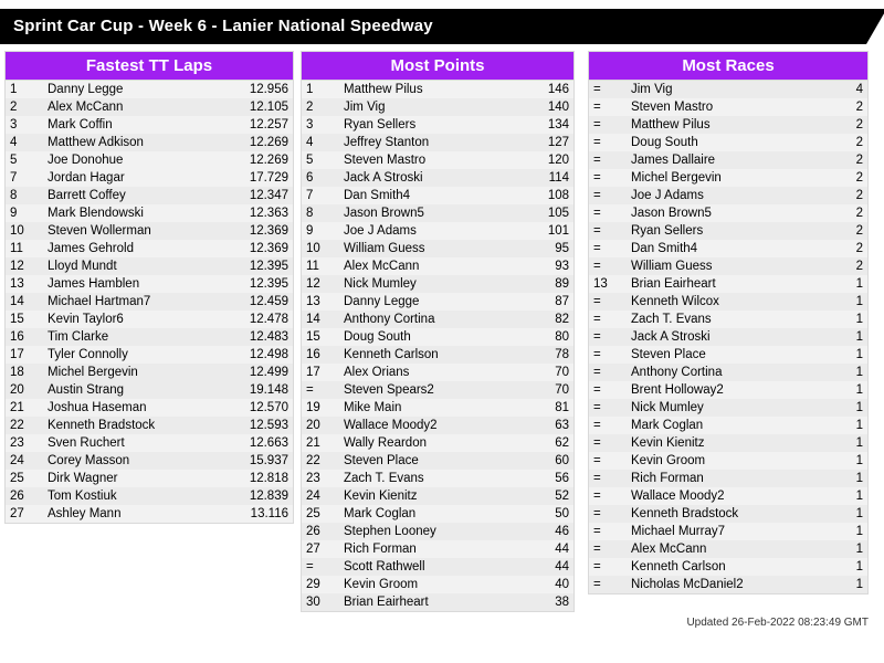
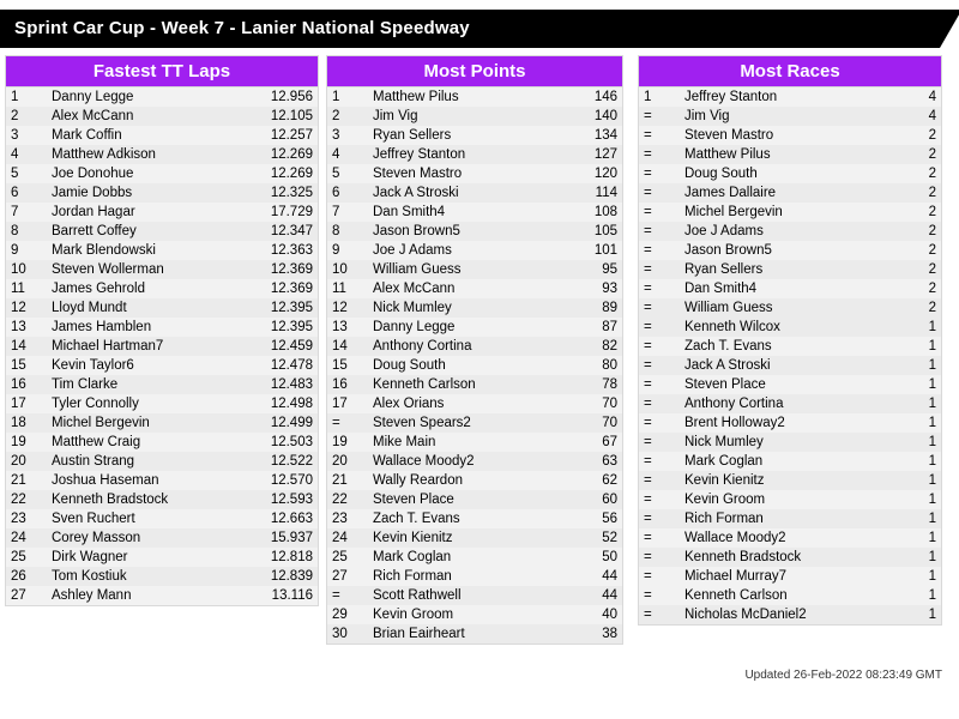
- Sprint Car Cup - Week 6 - Lanier National Speedway
+ Sprint Car Cup - Week 7 - Lanier National Speedway
  Fastest TT Laps
  1	Danny Legge	12.956
  2	Alex McCann	12.105
  3	Mark Coffin	12.257
  4	Matthew Adkison	12.269
  5	Joe Donohue	12.269
+ 6	Jamie Dobbs	12.325
  7	Jordan Hagar	17.729
  8	Barrett Coffey	12.347
  9	Mark Blendowski	12.363
  10	Steven Wollerman	12.369
  11	James Gehrold	12.369
  12	Lloyd Mundt	12.395
  13	James Hamblen	12.395
  14	Michael Hartman7	12.459
  15	Kevin Taylor6	12.478
  16	Tim Clarke	12.483
  17	Tyler Connolly	12.498
  18	Michel Bergevin	12.499
+ 19	Matthew Craig	12.503
- 20	Austin Strang	19.148
+ 20	Austin Strang	12.522
  21	Joshua Haseman	12.570
  22	Kenneth Bradstock	12.593
  23	Sven Ruchert	12.663
  24	Corey Masson	15.937
  25	Dirk Wagner	12.818
  26	Tom Kostiuk	12.839
  27	Ashley Mann	13.116
  Most Points
  1	Matthew Pilus	146
  2	Jim Vig	140
  3	Ryan Sellers	134
  4	Jeffrey Stanton	127
  5	Steven Mastro	120
  6	Jack A Stroski	114
  7	Dan Smith4	108
  8	Jason Brown5	105
  9	Joe J Adams	101
  10	William Guess	95
  11	Alex McCann	93
  12	Nick Mumley	89
  13	Danny Legge	87
  14	Anthony Cortina	82
  15	Doug South	80
  16	Kenneth Carlson	78
  17	Alex Orians	70
  =	Steven Spears2	70
- 19	Mike Main	81
+ 19	Mike Main	67
  20	Wallace Moody2	63
  21	Wally Reardon	62
  22	Steven Place	60
  23	Zach T. Evans	56
  24	Kevin Kienitz	52
  25	Mark Coglan	50
- 26	Stephen Looney	46
  27	Rich Forman	44
  =	Scott Rathwell	44
  29	Kevin Groom	40
  30	Brian Eairheart	38
  Most Races
+ 1	Jeffrey Stanton	4
  =	Jim Vig	4
  =	Steven Mastro	2
  =	Matthew Pilus	2
  =	Doug South	2
  =	James Dallaire	2
  =	Michel Bergevin	2
  =	Joe J Adams	2
  =	Jason Brown5	2
  =	Ryan Sellers	2
  =	Dan Smith4	2
  =	William Guess	2
- 13	Brian Eairheart	1
  =	Kenneth Wilcox	1
  =	Zach T. Evans	1
  =	Jack A Stroski	1
  =	Steven Place	1
  =	Anthony Cortina	1
  =	Brent Holloway2	1
  =	Nick Mumley	1
  =	Mark Coglan	1
  =	Kevin Kienitz	1
  =	Kevin Groom	1
  =	Rich Forman	1
  =	Wallace Moody2	1
  =	Kenneth Bradstock	1
  =	Michael Murray7	1
- =	Alex McCann	1
  =	Kenneth Carlson	1
  =	Nicholas McDaniel2	1
  Updated 26-Feb-2022 08:23:49 GMT
